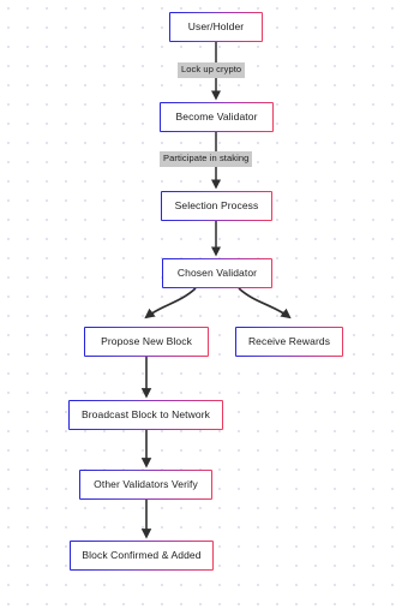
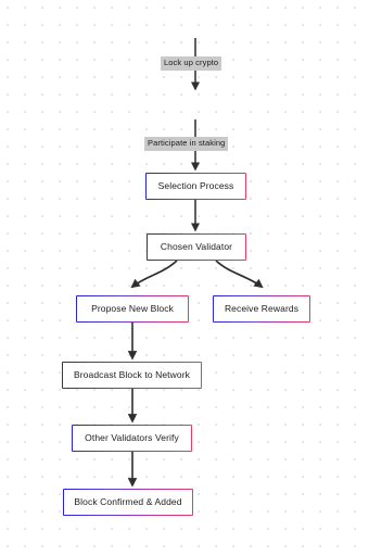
- User/Holder
- Become Validator
  Selection Process
  Chosen Validator
  Propose New Block
  Receive Rewards
  Broadcast Block to Network
  Other Validators Verify
  Block Confirmed & Added
  Lock up crypto
  Participate in staking
